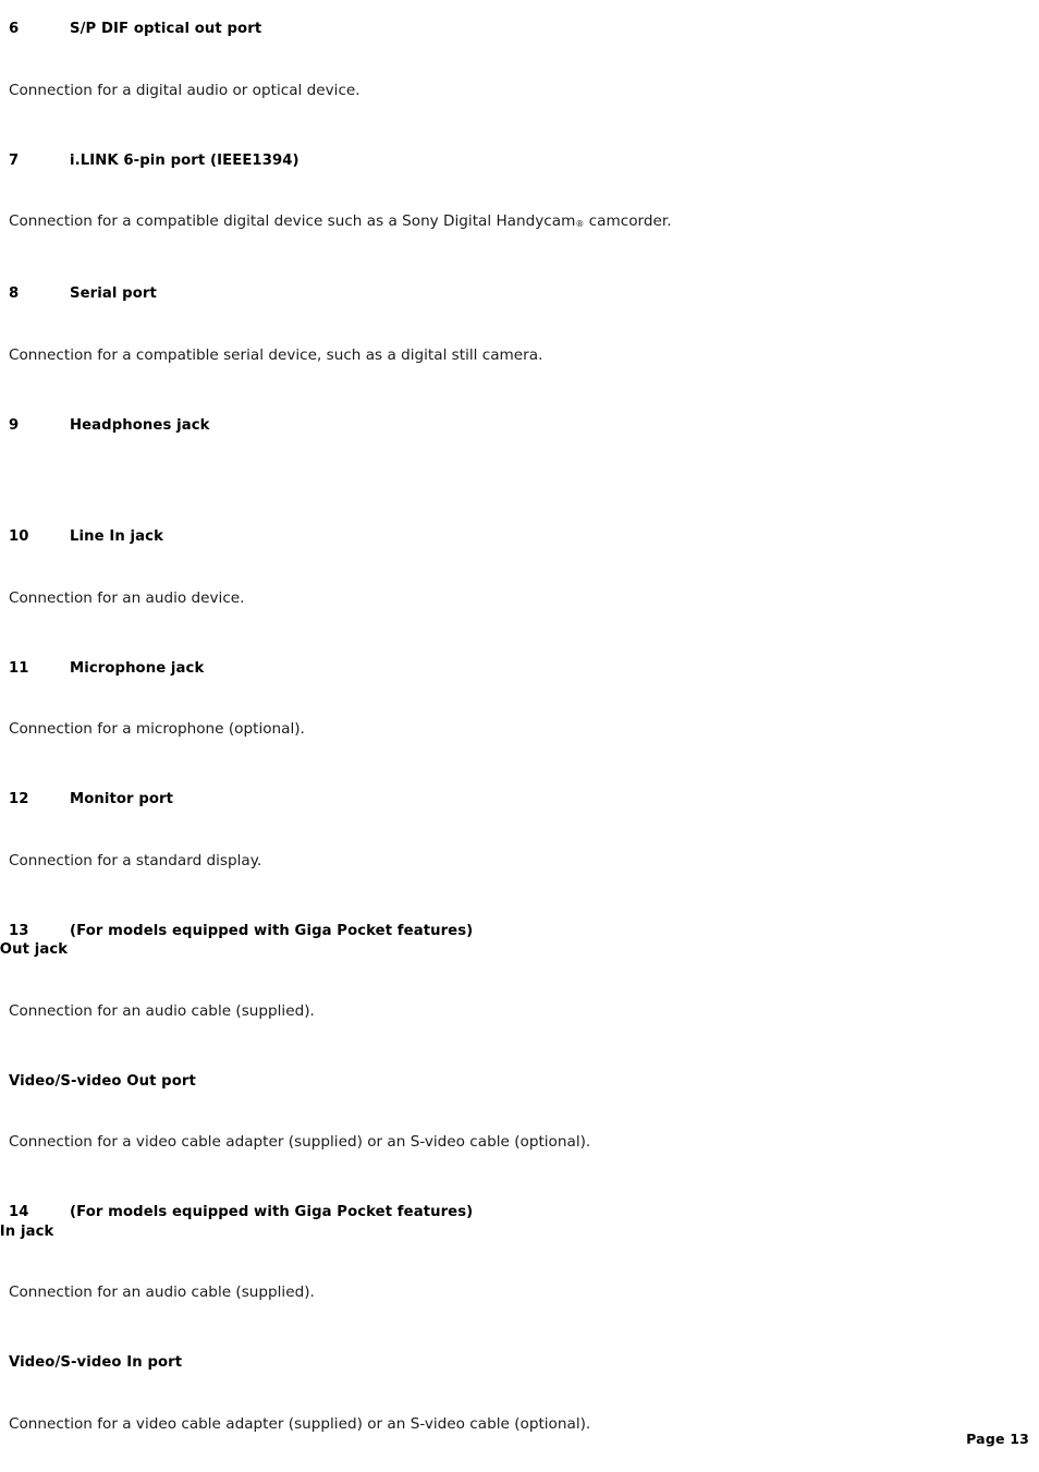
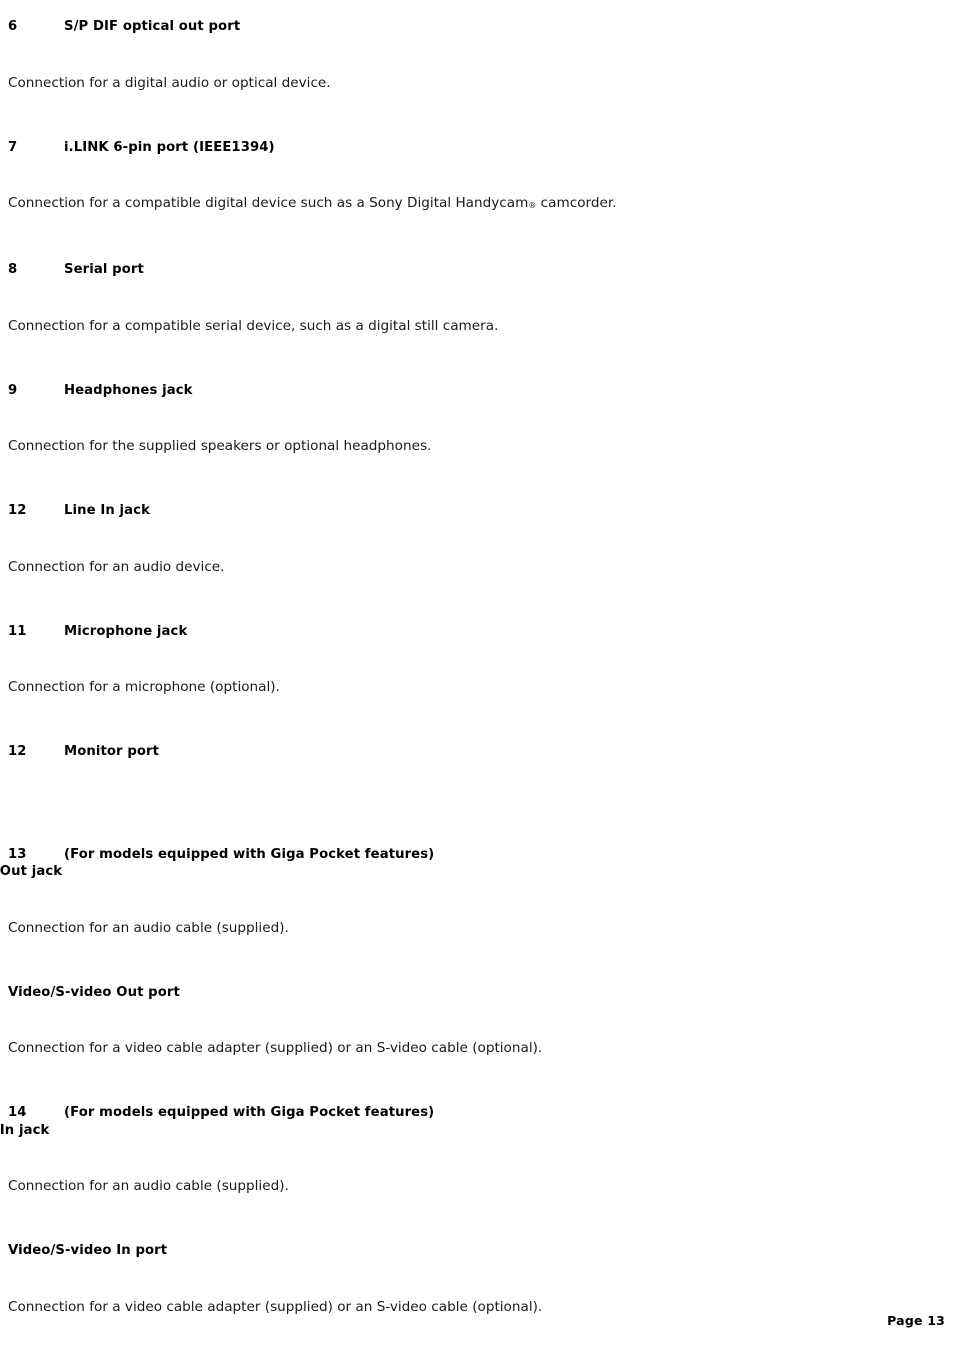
  6 S/P DIF optical out port
  Connection for a digital audio or optical device.
  7 i.LINK 6-pin port (IEEE1394)
  Connection for a compatible digital device such as a Sony Digital Handycam® camcorder.
  8 Serial port
  Connection for a compatible serial device, such as a digital still camera.
  9 Headphones jack
+ Connection for the supplied speakers or optional headphones.
- 10 Line In jack
+ 12 Line In jack
  Connection for an audio device.
  11 Microphone jack
  Connection for a microphone (optional).
  12 Monitor port
- Connection for a standard display.
  13 (For models equipped with Giga Pocket features)
  Connection for an audio cable (supplied).
  Video/S-video Out port
  Connection for a video cable adapter (supplied) or an S-video cable (optional).
  14 (For models equipped with Giga Pocket features)
  Connection for an audio cable (supplied).
  Video/S-video In port
  Connection for a video cable adapter (supplied) or an S-video cable (optional).
  Page 13
